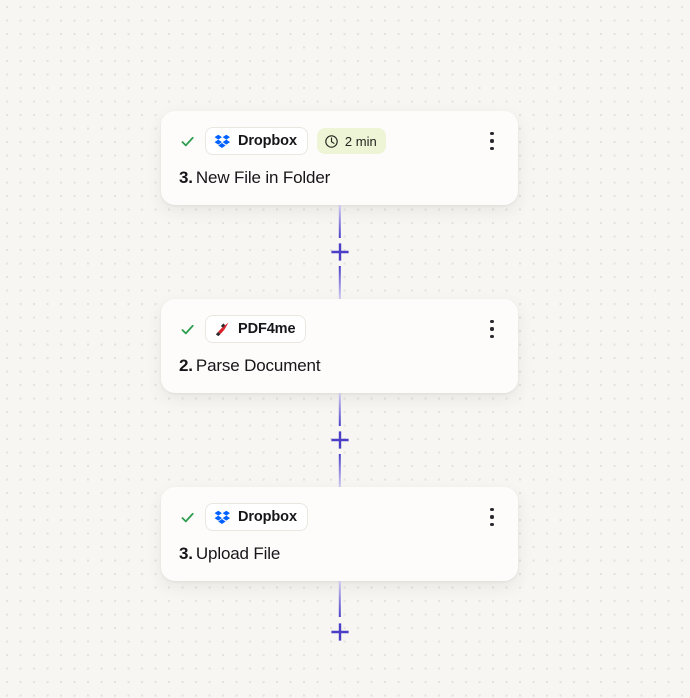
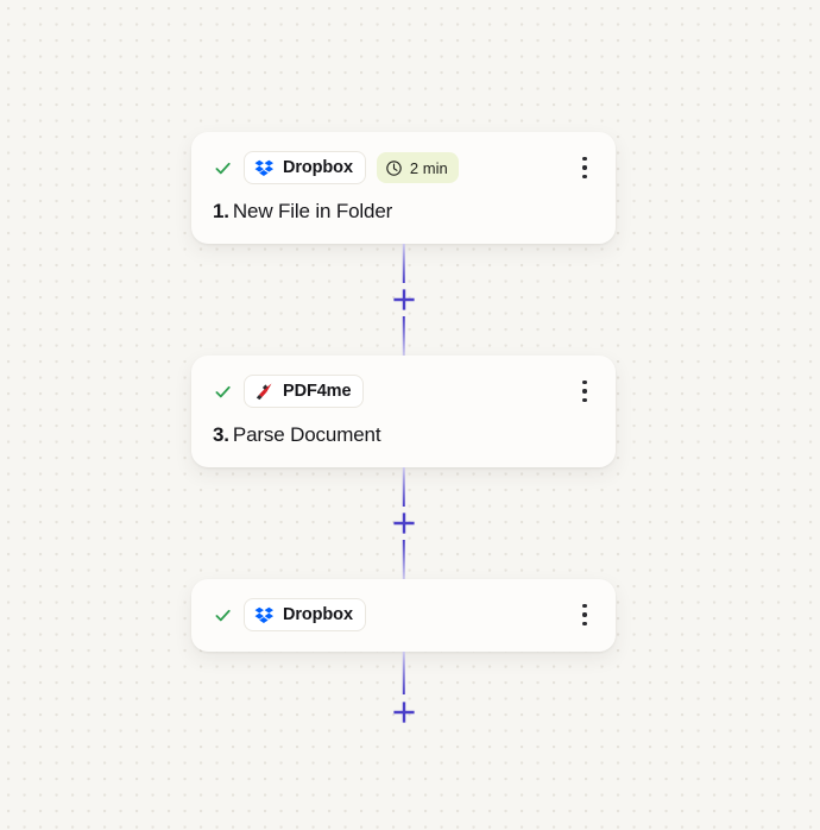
  Dropbox
  2 min
- 3. New File in Folder
+ 1. New File in Folder
  PDF4me
- 2. Parse Document
+ 3. Parse Document
  Dropbox
- 3. Upload File
